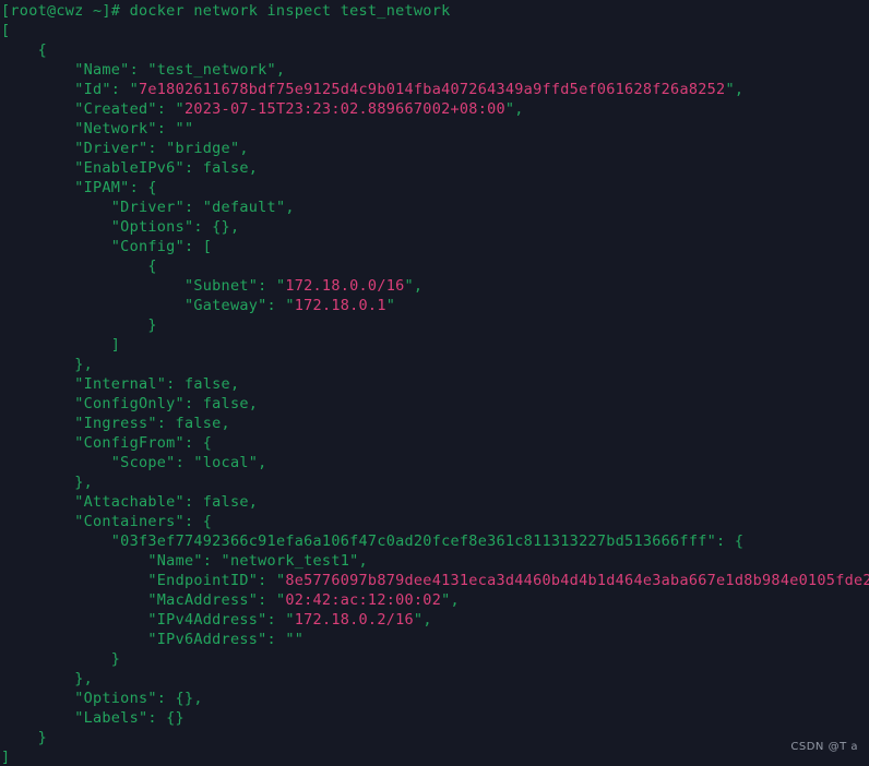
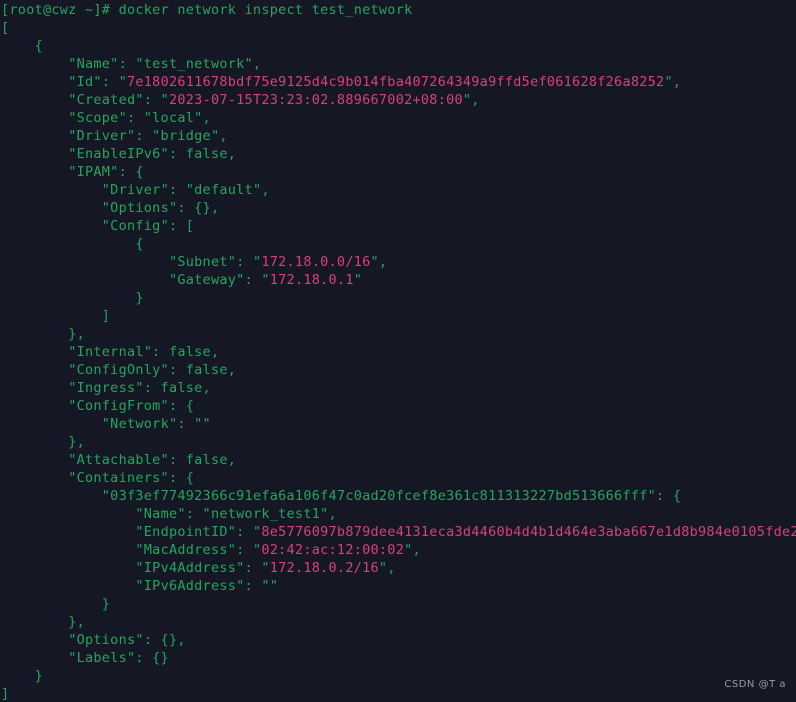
  [root@cwz ~]# docker network inspect test_network
  [
  {
  "Name": "test_network",
  "Id": "7e1802611678bdf75e9125d4c9b014fba407264349a9ffd5ef061628f26a8252",
  "Created": "2023-07-15T23:23:02.889667002+08:00",
- "Network": ""
+ "Scope": "local",
  "Driver": "bridge",
  "EnableIPv6": false,
  "IPAM": {
  "Driver": "default",
  "Options": {},
  "Config": [
  {
  "Subnet": "172.18.0.0/16",
  "Gateway": "172.18.0.1"
  }
  ]
  },
  "Internal": false,
  "ConfigOnly": false,
  "Ingress": false,
  "ConfigFrom": {
- "Scope": "local",
+ "Network": ""
  },
  "Attachable": false,
  "Containers": {
  "03f3ef77492366c91efa6a106f47c0ad20fcef8e361c811313227bd513666fff": {
  "Name": "network_test1",
  "EndpointID": "8e5776097b879dee4131eca3d4460b4d4b1d464e3aba667e1d8b984e0105fde2
  "MacAddress": "02:42:ac:12:00:02",
  "IPv4Address": "172.18.0.2/16",
  "IPv6Address": ""
  }
  },
  "Options": {},
  "Labels": {}
  }
  ]
  CSDN @T a
